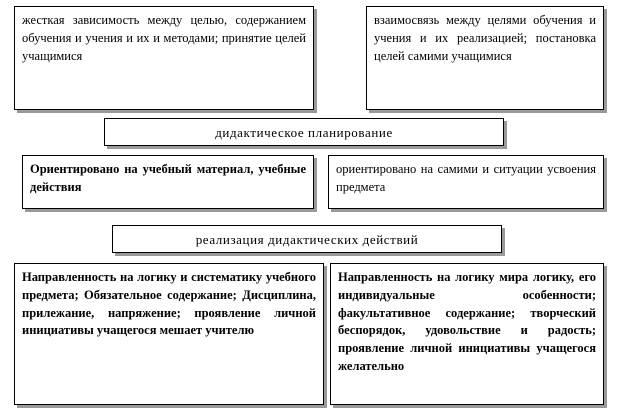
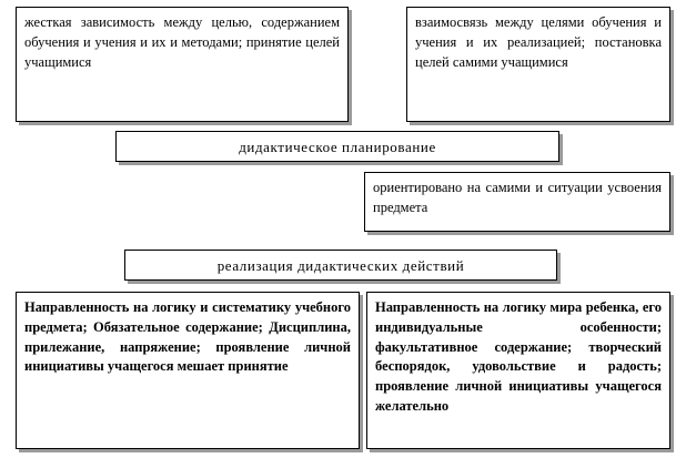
  жесткая зависимость между целью, содержанием обучения и учения и их и методами; принятие целей учащимися
  взаимосвязь между целями обучения и учения и их реализацией; постановка целей самими учащимися
  дидактическое планирование
- Ориентировано на учебный материал, учебные действия
  ориентировано на самими и ситуации усвоения предмета
  реализация дидактических действий
- Направленность на логику и систематику учебного предмета; Обязательное содержание; Дисциплина, прилежание, напряжение; проявление личной инициативы учащегося мешает учителю
+ Направленность на логику и систематику учебного предмета; Обязательное содержание; Дисциплина, прилежание, напряжение; проявление личной инициативы учащегося мешает принятие
- Направленность на логику мира логику, его индивидуальные особенности; факультативное содержание; творческий беспорядок, удовольствие и радость; проявление личной инициативы учащегося желательно
+ Направленность на логику мира ребенка, его индивидуальные особенности; факультативное содержание; творческий беспорядок, удовольствие и радость; проявление личной инициативы учащегося желательно
